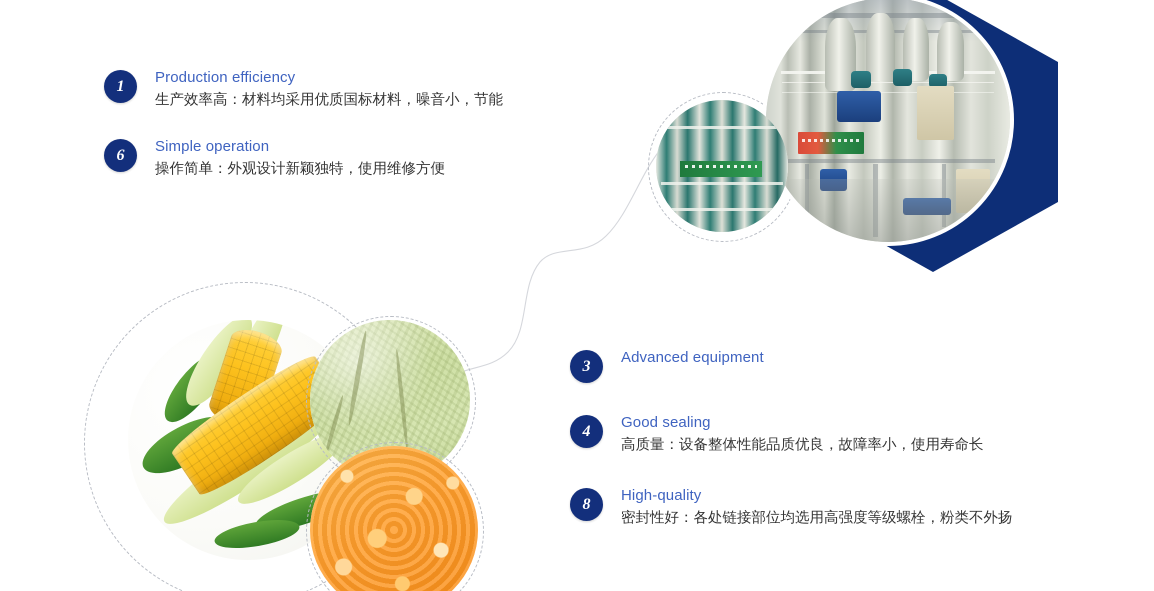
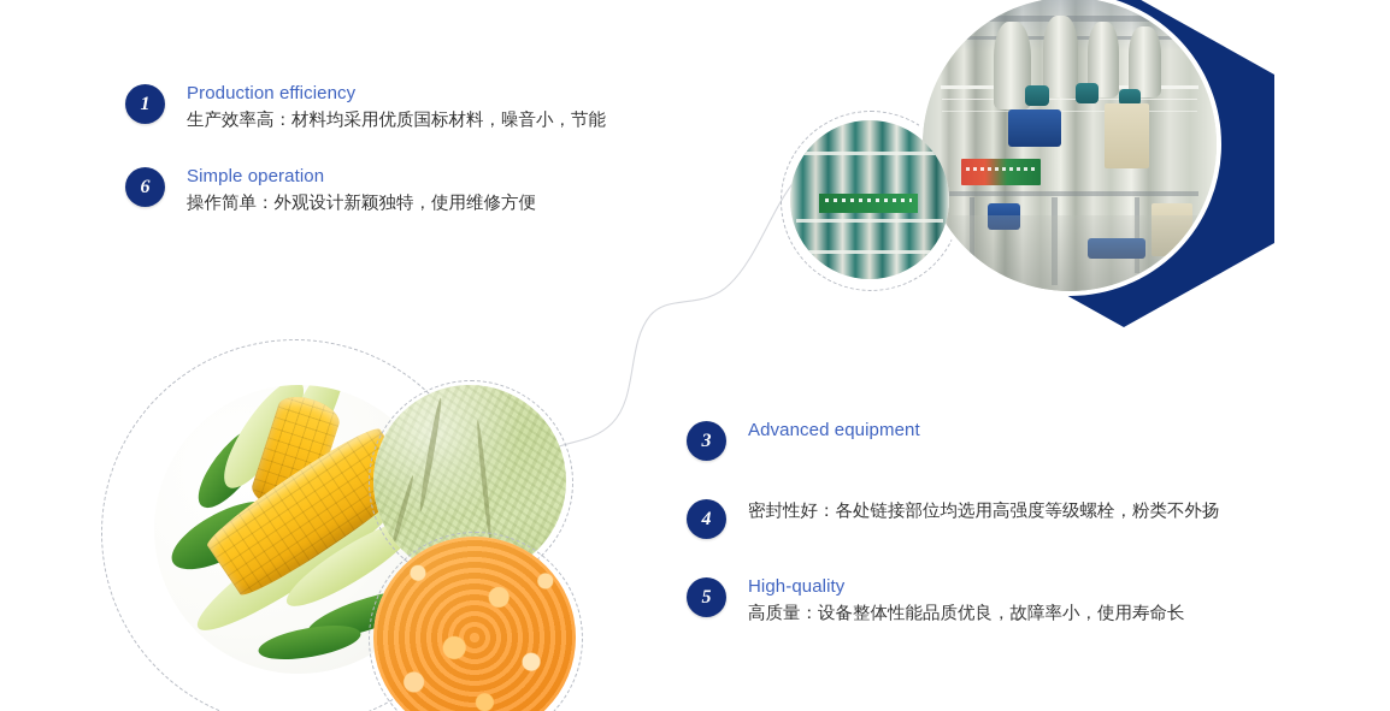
  1
  Production efficiency
  生产效率高：材料均采用优质国标材料，噪音小，节能
  6
  Simple operation
  操作简单：外观设计新颖独特，使用维修方便
  3
  Advanced equipment
  4
- Good sealing
- 高质量：设备整体性能品质优良，故障率小，使用寿命长
+ 密封性好：各处链接部位均选用高强度等级螺栓，粉类不外扬
- 8
+ 5
  High-quality
- 密封性好：各处链接部位均选用高强度等级螺栓，粉类不外扬
+ 高质量：设备整体性能品质优良，故障率小，使用寿命长
